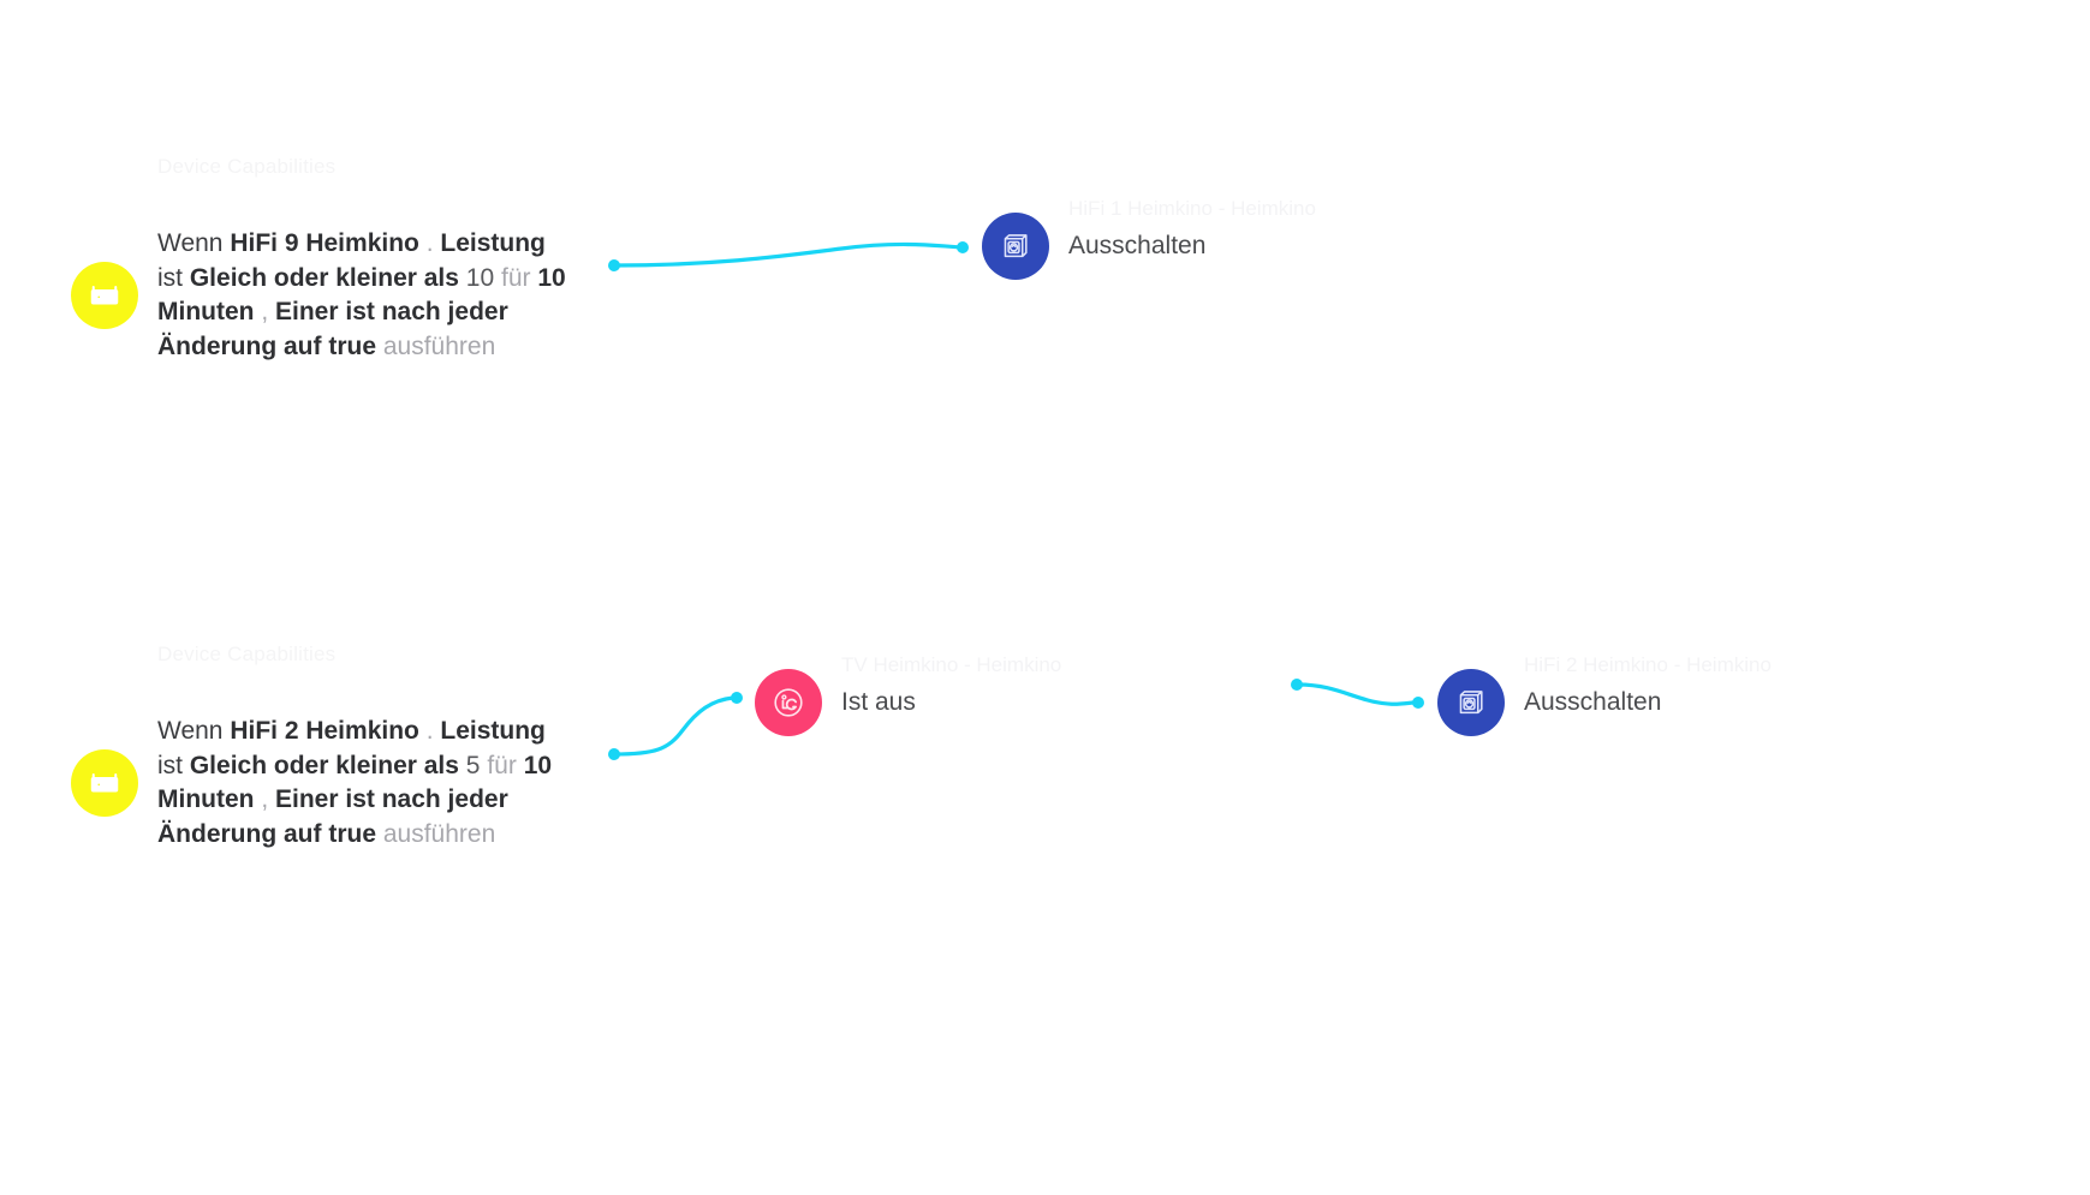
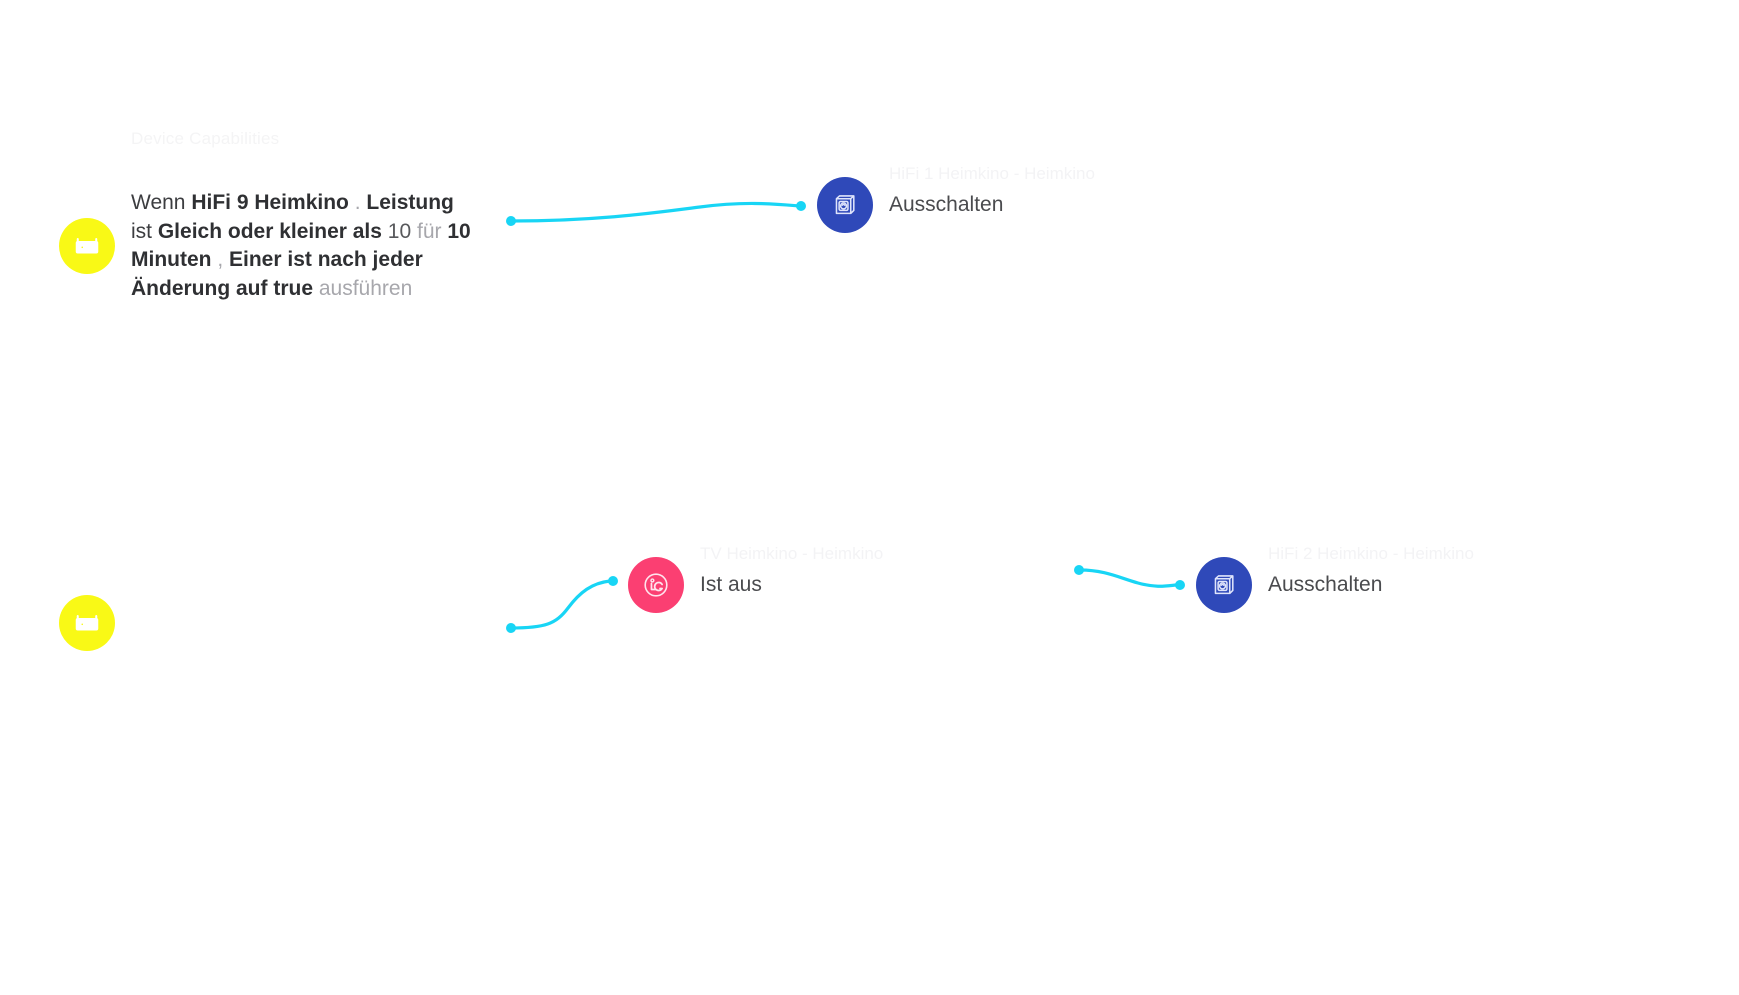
  Wenn HiFi 9 Heimkino . Leistung ist Gleich oder kleiner als 10 für 10 Minuten , Einer ist nach jeder Änderung auf true ausführen
  Ausschalten
- Wenn HiFi 2 Heimkino . Leistung ist Gleich oder kleiner als 5 für 10 Minuten , Einer ist nach jeder Änderung auf true ausführen
  Ist aus
  Ausschalten
